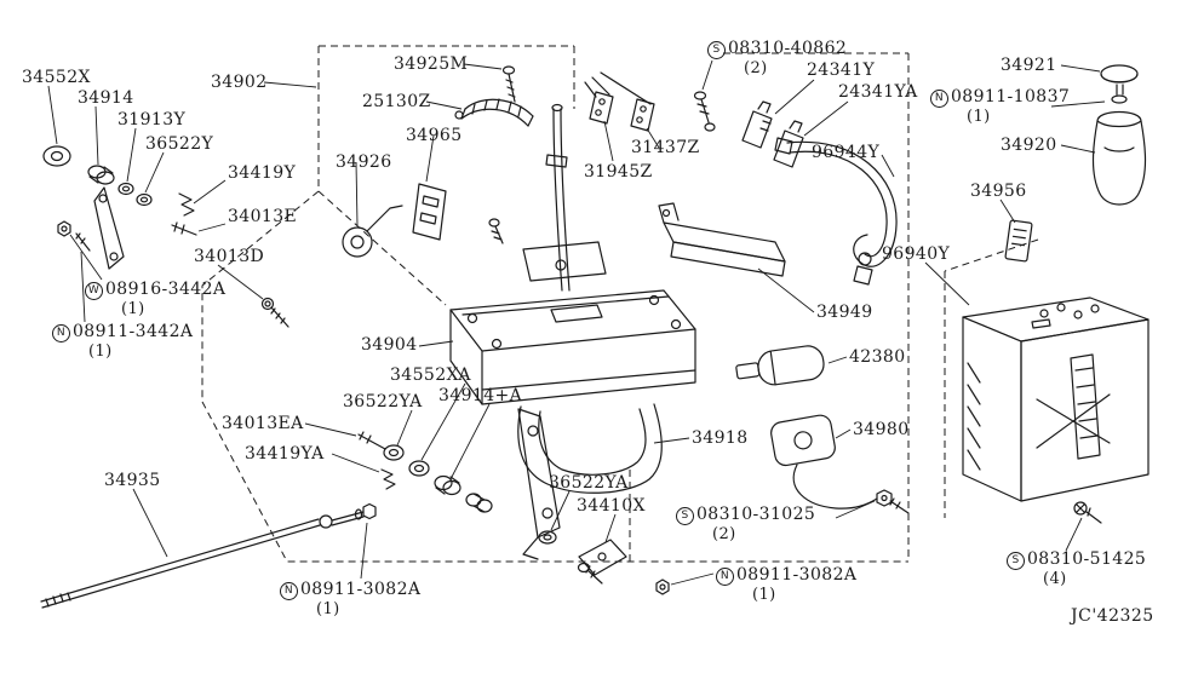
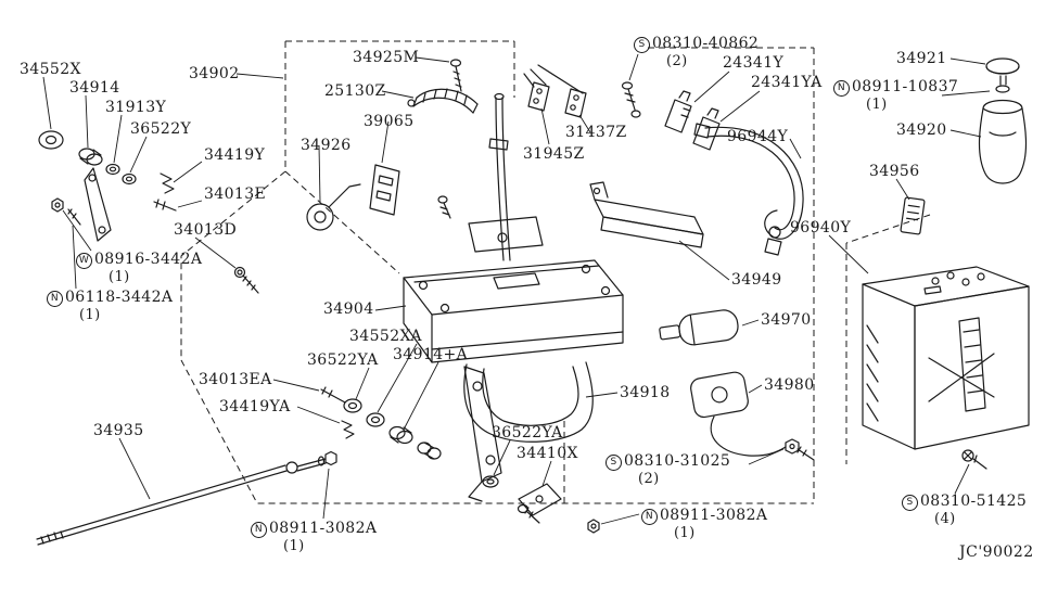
  34552X
  34914
  31913Y
  36522Y
  34419Y
  34013E
  34013D
  W 08916-3442A
  (1)
- N 08911-3442A
+ N 06118-3442A
  (1)
  34902
  34925M
  25130Z
- 34965
+ 39065
  34926
  31945Z
  31437Z
  S 08310-40862
  (2)
  24341Y
  24341YA
  96944Y
  N 08911-10837
  (1)
  34921
  34920
  34956
  96940Y
  34949
  34904
  34552XA
  36522YA
  34914+A
  34013EA
  34419YA
  34918
- 42380
+ 34970
  34980
  34935
  36522YA
  34410X
  S 08310-31025
  (2)
  N 08911-3082A
  (1)
  N 08911-3082A
  (1)
  S 08310-51425
  (4)
- JC'42325
+ JC'90022
